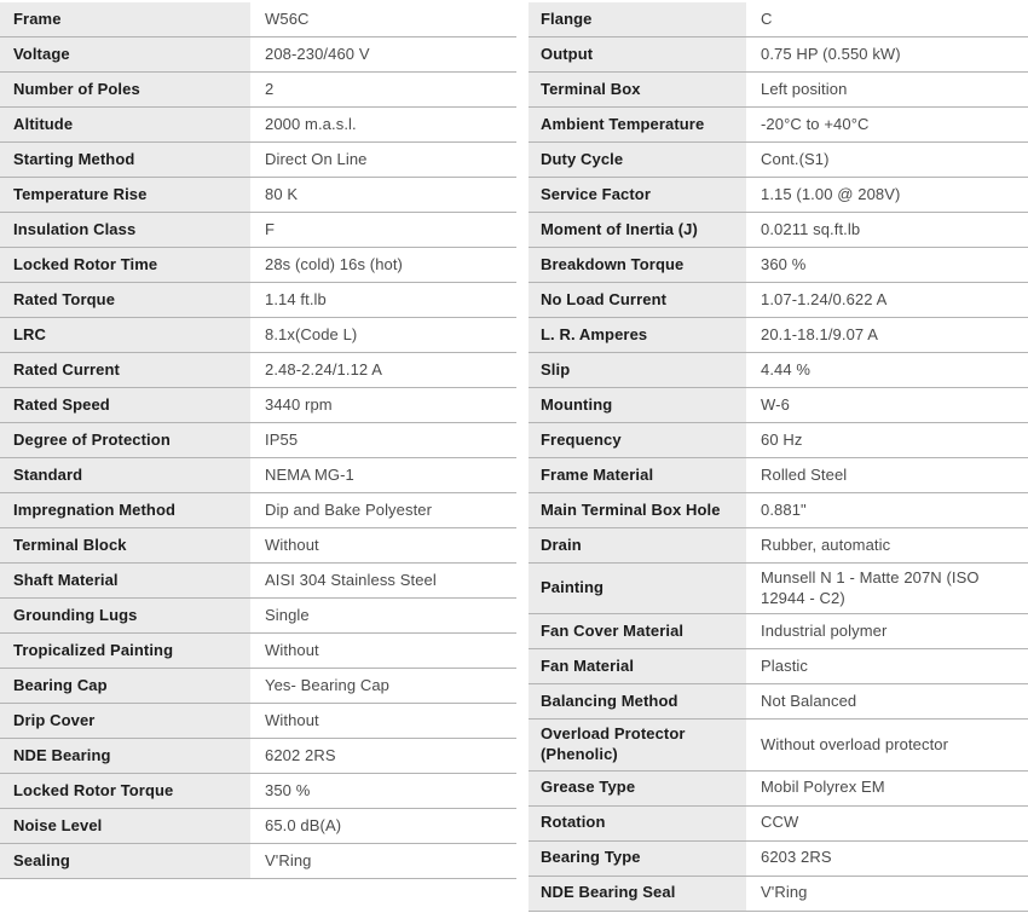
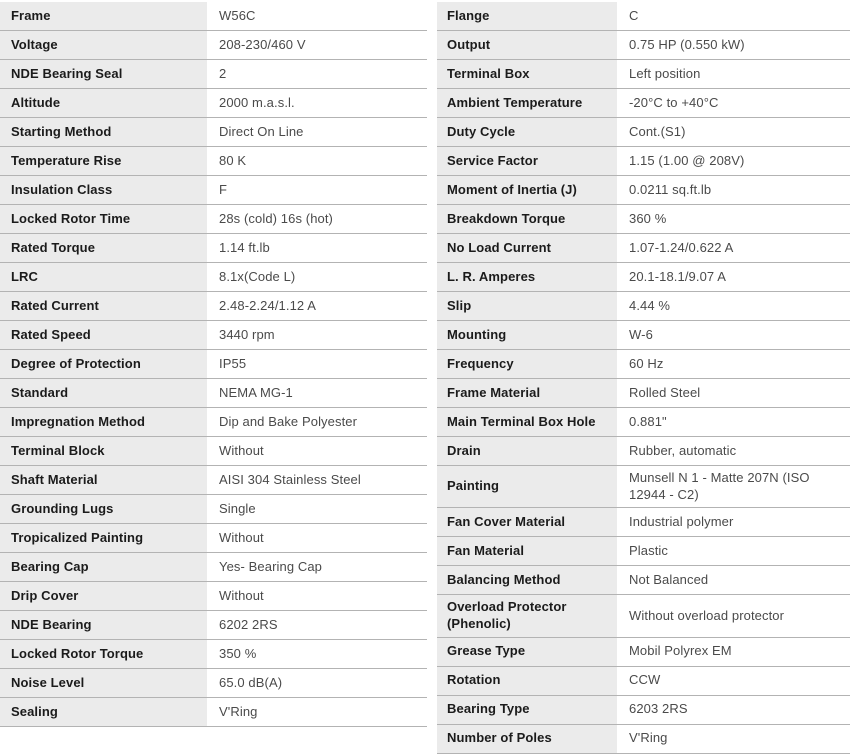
  Frame
  W56C
  Voltage
  208-230/460 V
- Number of Poles
+ NDE Bearing Seal
  2
  Altitude
  2000 m.a.s.l.
  Starting Method
  Direct On Line
  Temperature Rise
  80 K
  Insulation Class
  F
  Locked Rotor Time
  28s (cold) 16s (hot)
  Rated Torque
  1.14 ft.lb
  LRC
  8.1x(Code L)
  Rated Current
  2.48-2.24/1.12 A
  Rated Speed
  3440 rpm
  Degree of Protection
  IP55
  Standard
  NEMA MG-1
  Impregnation Method
  Dip and Bake Polyester
  Terminal Block
  Without
  Shaft Material
  AISI 304 Stainless Steel
  Grounding Lugs
  Single
  Tropicalized Painting
  Without
  Bearing Cap
  Yes- Bearing Cap
  Drip Cover
  Without
  NDE Bearing
  6202 2RS
  Locked Rotor Torque
  350 %
  Noise Level
  65.0 dB(A)
  Sealing
  V'Ring
  Flange
  C
  Output
  0.75 HP (0.550 kW)
  Terminal Box
  Left position
  Ambient Temperature
  -20°C to +40°C
  Duty Cycle
  Cont.(S1)
  Service Factor
  1.15 (1.00 @ 208V)
  Moment of Inertia (J)
  0.0211 sq.ft.lb
  Breakdown Torque
  360 %
  No Load Current
  1.07-1.24/0.622 A
  L. R. Amperes
  20.1-18.1/9.07 A
  Slip
  4.44 %
  Mounting
  W-6
  Frequency
  60 Hz
  Frame Material
  Rolled Steel
  Main Terminal Box Hole
  0.881"
  Drain
  Rubber, automatic
  Painting
  Munsell N 1 - Matte 207N (ISO 12944 - C2)
  Fan Cover Material
  Industrial polymer
  Fan Material
  Plastic
  Balancing Method
  Not Balanced
  Overload Protector (Phenolic)
  Without overload protector
  Grease Type
  Mobil Polyrex EM
  Rotation
  CCW
  Bearing Type
  6203 2RS
- NDE Bearing Seal
+ Number of Poles
  V'Ring
